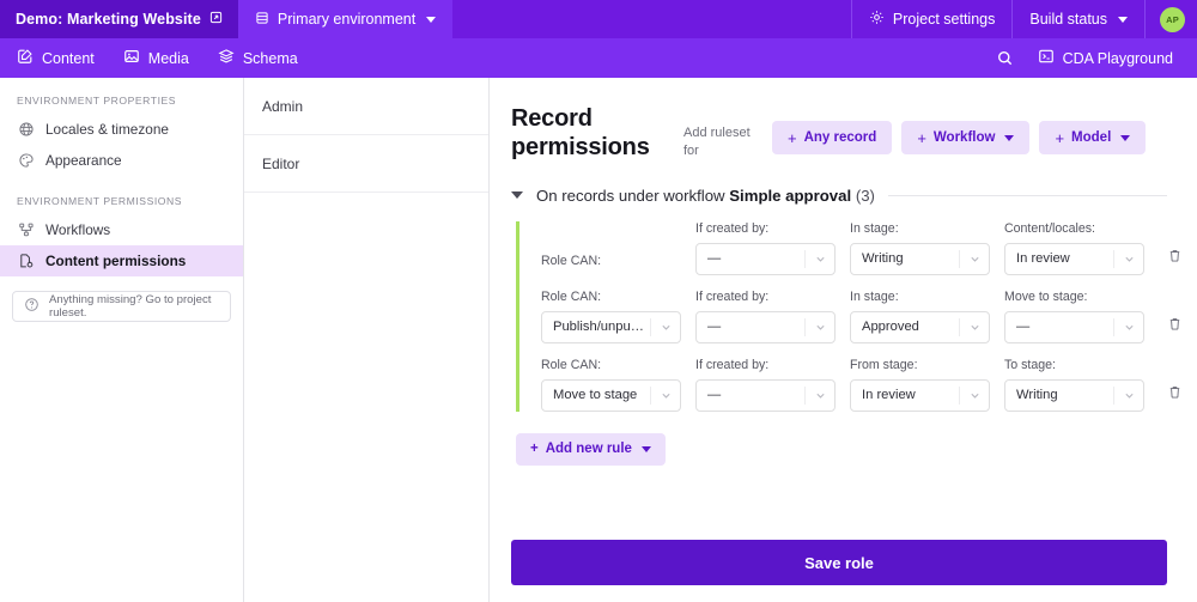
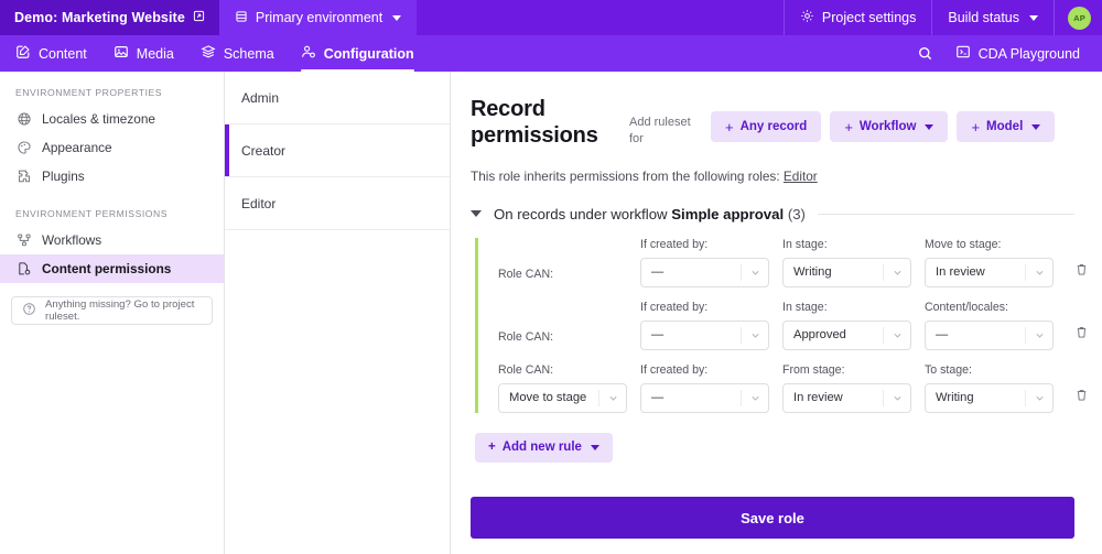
  Demo: Marketing Website
  Primary environment
  Project settings
  Build status
  AP
  Content
  Media
  Schema
+ Configuration
  CDA Playground
  ENVIRONMENT PROPERTIES
  Locales & timezone
  Appearance
+ Plugins
  ENVIRONMENT PERMISSIONS
  Workflows
  Content permissions
  Anything missing? Go to project ruleset.
  Admin
+ Creator
  Editor
  Record permissions
  Add ruleset for
  +
  Any record
  +
  Workflow
  +
  Model
+ This role inherits permissions from the following roles: Editor
  On records under workflow Simple approval (3)
  Role CAN:
  If created by:
  —
  In stage:
  Writing
- Content/locales:
+ Move to stage:
  In review
  Role CAN:
- Publish/unpub…
  If created by:
  —
  In stage:
  Approved
- Move to stage:
+ Content/locales:
  —
  Role CAN:
  Move to stage
  If created by:
  —
  From stage:
  In review
  To stage:
  Writing
  +
  Add new rule
  Save role
